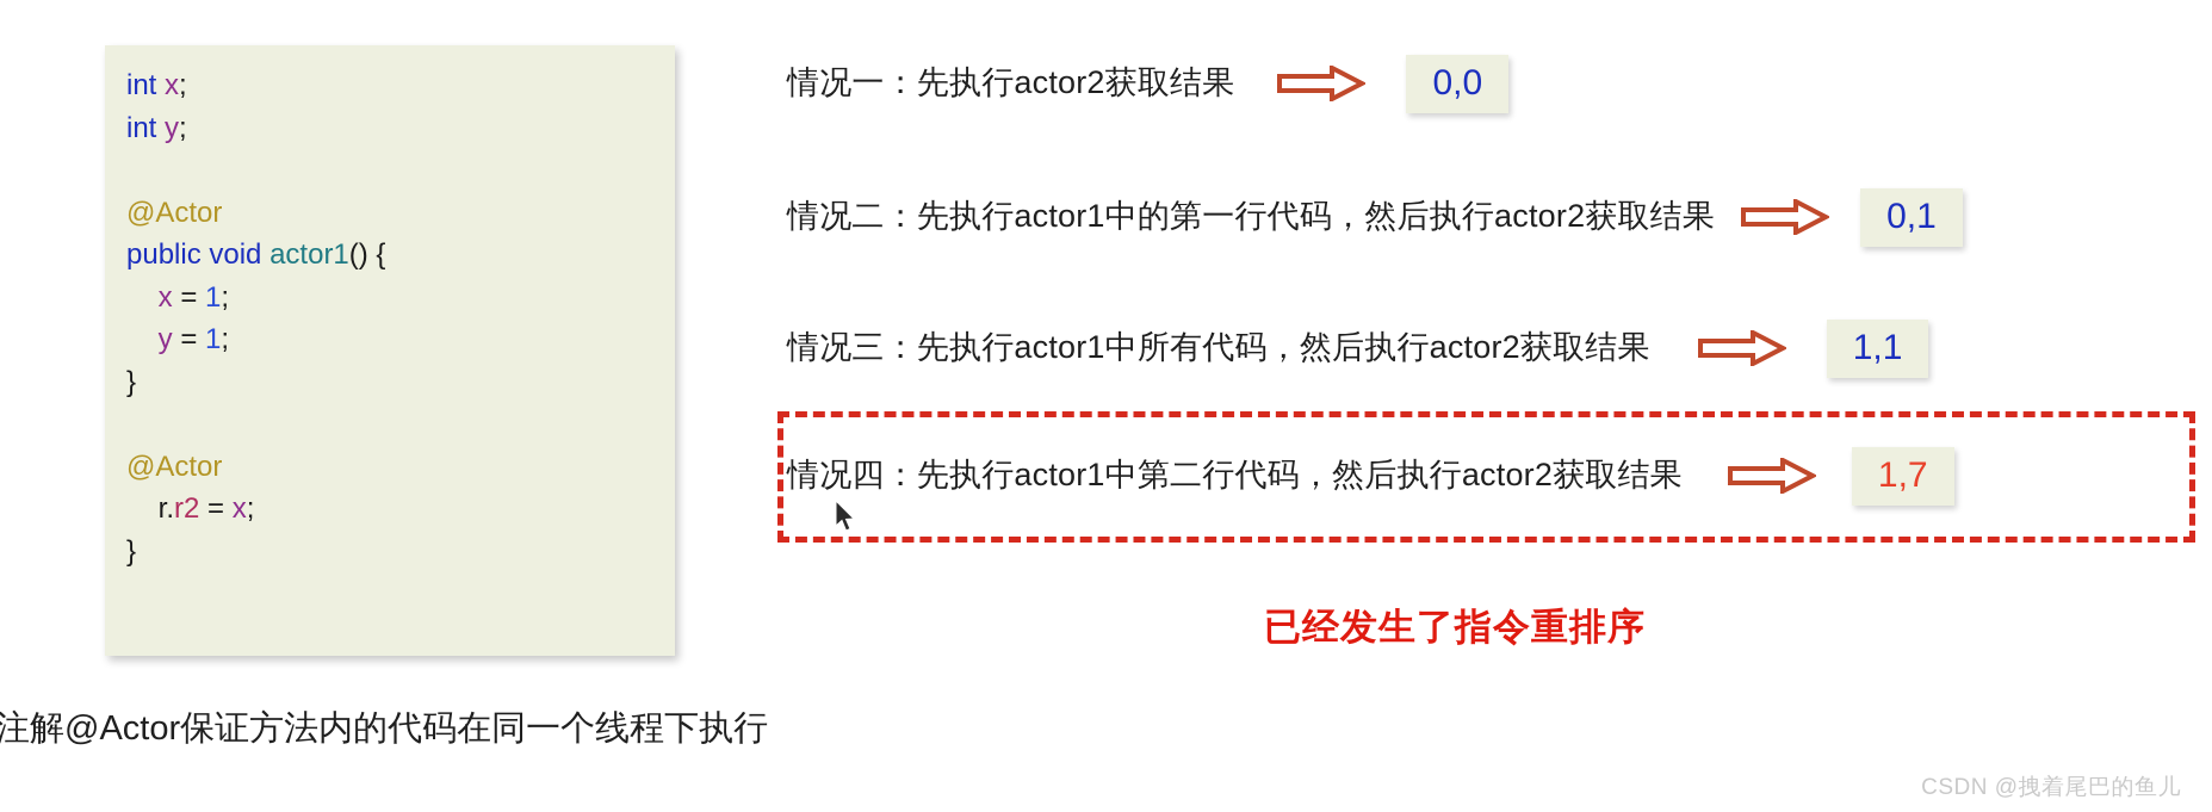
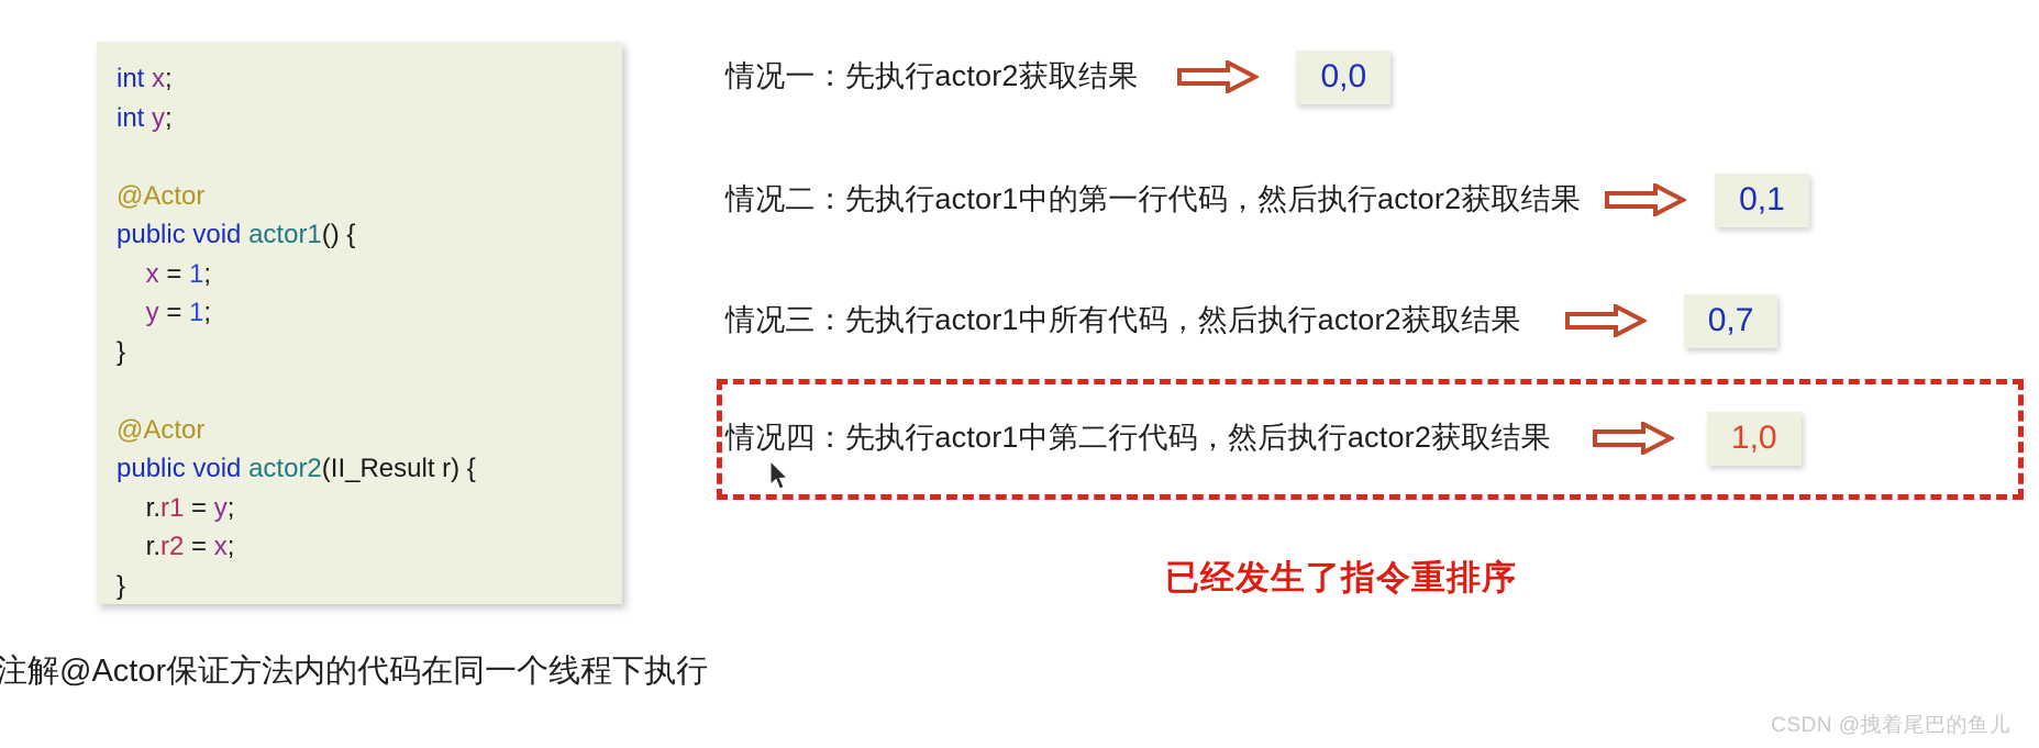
  int x;
  int y;
  @Actor
  public void actor1() {
  x = 1;
  y = 1;
  }
  @Actor
+ public void actor2(II_Result r) {
+ r.r1 = y;
  r.r2 = x;
  }
  情况一：先执行actor2获取结果
  0,0
  情况二：先执行actor1中的第一行代码，然后执行actor2获取结果
  0,1
  情况三：先执行actor1中所有代码，然后执行actor2获取结果
- 1,1
+ 0,7
  情况四：先执行actor1中第二行代码，然后执行actor2获取结果
- 1,7
+ 1,0
  已经发生了指令重排序
  注解@Actor保证方法内的代码在同一个线程下执行
  CSDN @拽着尾巴的鱼儿
